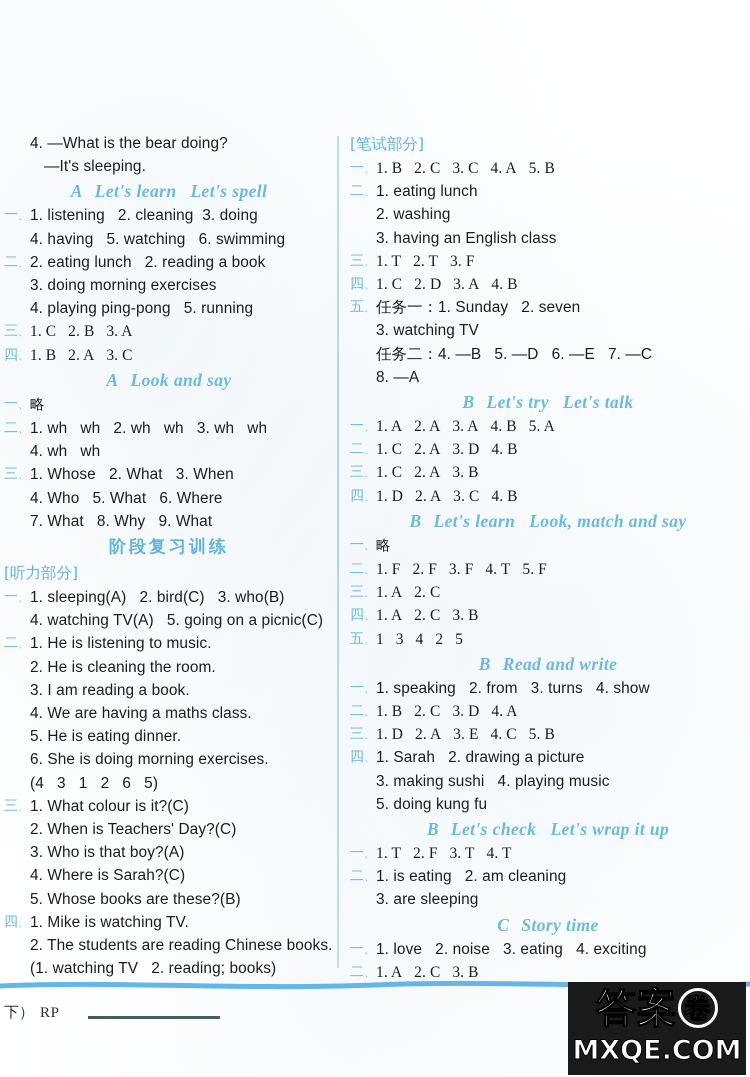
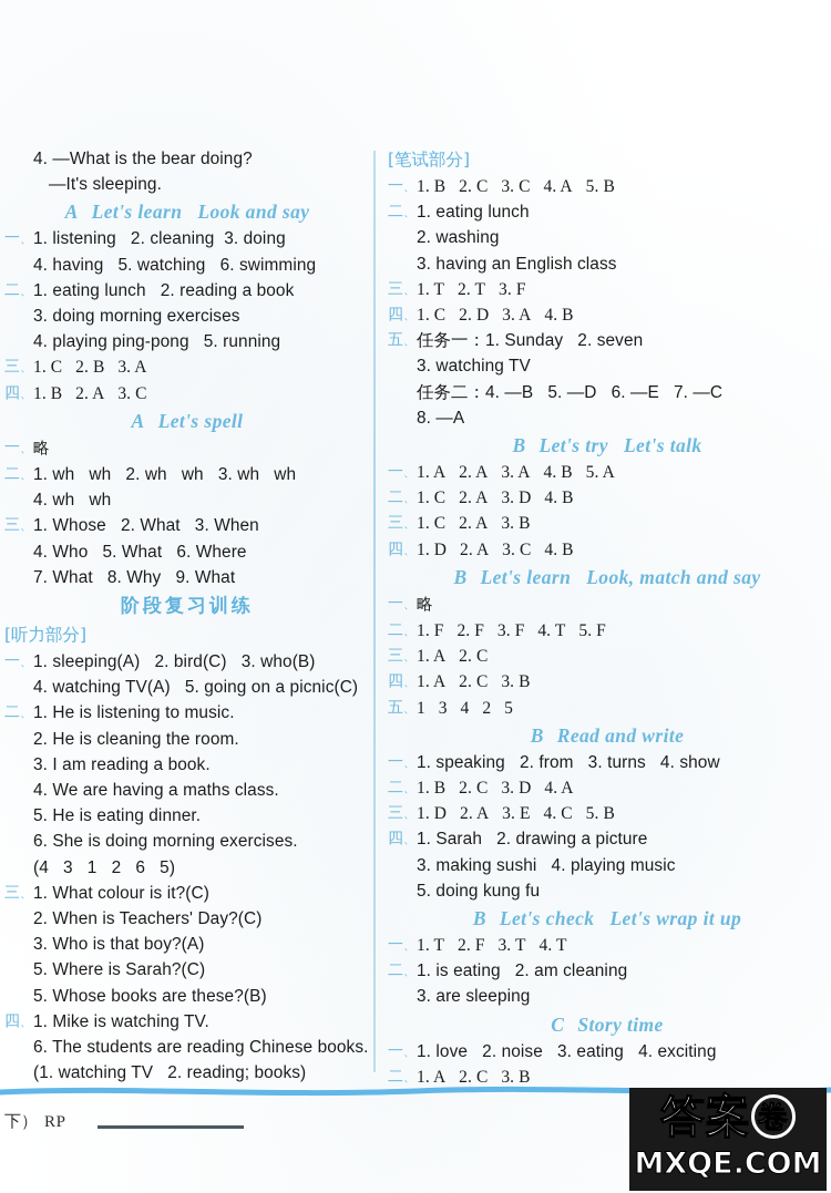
  4. —What is the bear doing?
  —It's sleeping.
- A Let's learn Let's spell
+ A Let's learn Look and say
  一、
  1. listening 2. cleaning 3. doing
  4. having 5. watching 6. swimming
  二、
- 2. eating lunch 2. reading a book
+ 1. eating lunch 2. reading a book
  3. doing morning exercises
  4. playing ping-pong 5. running
  三、
  1. C 2. B 3. A
  四、
  1. B 2. A 3. C
- A Look and say
+ A Let's spell
  一、
  略
  二、
  1. wh wh 2. wh wh 3. wh wh
  4. wh wh
  三、
  1. Whose 2. What 3. When
  4. Who 5. What 6. Where
  7. What 8. Why 9. What
  阶段复习训练
  [听力部分]
  一、
  1. sleeping(A) 2. bird(C) 3. who(B)
  4. watching TV(A) 5. going on a picnic(C)
  二、
  1. He is listening to music.
  2. He is cleaning the room.
  3. I am reading a book.
  4. We are having a maths class.
  5. He is eating dinner.
  6. She is doing morning exercises.
  (4 3 1 2 6 5)
  三、
  1. What colour is it?(C)
  2. When is Teachers' Day?(C)
  3. Who is that boy?(A)
- 4. Where is Sarah?(C)
+ 5. Where is Sarah?(C)
  5. Whose books are these?(B)
  四、
  1. Mike is watching TV.
- 2. The students are reading Chinese books.
+ 6. The students are reading Chinese books.
  (1. watching TV 2. reading; books)
  [笔试部分]
  一、
  1. B 2. C 3. C 4. A 5. B
  二、
  1. eating lunch
  2. washing
  3. having an English class
  三、
  1. T 2. T 3. F
  四、
  1. C 2. D 3. A 4. B
  五、
  任务一：1. Sunday 2. seven
  3. watching TV
  任务二：4. —B 5. —D 6. —E 7. —C
  8. —A
  B Let's try Let's talk
  一、
  1. A 2. A 3. A 4. B 5. A
  二、
  1. C 2. A 3. D 4. B
  三、
  1. C 2. A 3. B
  四、
  1. D 2. A 3. C 4. B
  B Let's learn Look, match and say
  一、
  略
  二、
  1. F 2. F 3. F 4. T 5. F
  三、
  1. A 2. C
  四、
  1. A 2. C 3. B
  五、
  1 3 4 2 5
  B Read and write
  一、
  1. speaking 2. from 3. turns 4. show
  二、
  1. B 2. C 3. D 4. A
  三、
  1. D 2. A 3. E 4. C 5. B
  四、
  1. Sarah 2. drawing a picture
  3. making sushi 4. playing music
  5. doing kung fu
  B Let's check Let's wrap it up
  一、
  1. T 2. F 3. T 4. T
  二、
  1. is eating 2. am cleaning
  3. are sleeping
  C Story time
  一、
  1. love 2. noise 3. eating 4. exciting
  二、
  1. A 2. C 3. B
  下）
  RP
  答案 卷
  MXQE.COM
